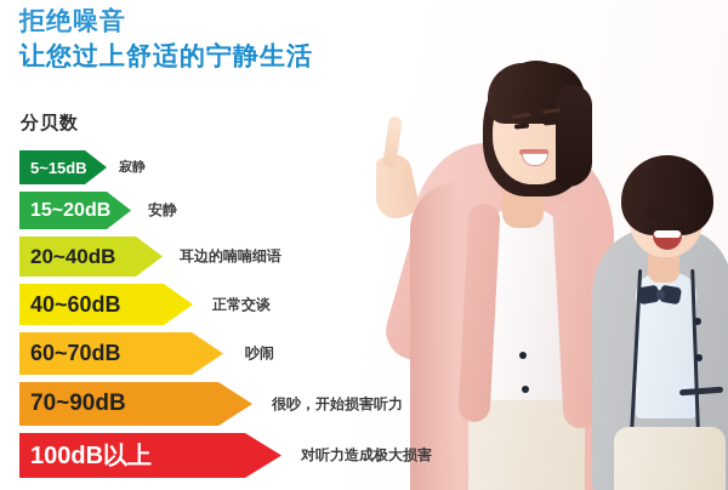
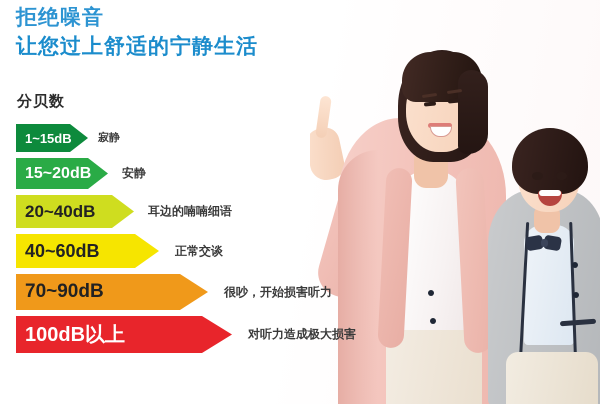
  拒绝噪音
  让您过上舒适的宁静生活
  分贝数
- 5~15dB
+ 1~15dB
  寂静
  15~20dB
  安静
  20~40dB
  耳边的喃喃细语
  40~60dB
  正常交谈
- 60~70dB
- 吵闹
  70~90dB
  很吵，开始损害听力
  100dB以上
  对听力造成极大损害
